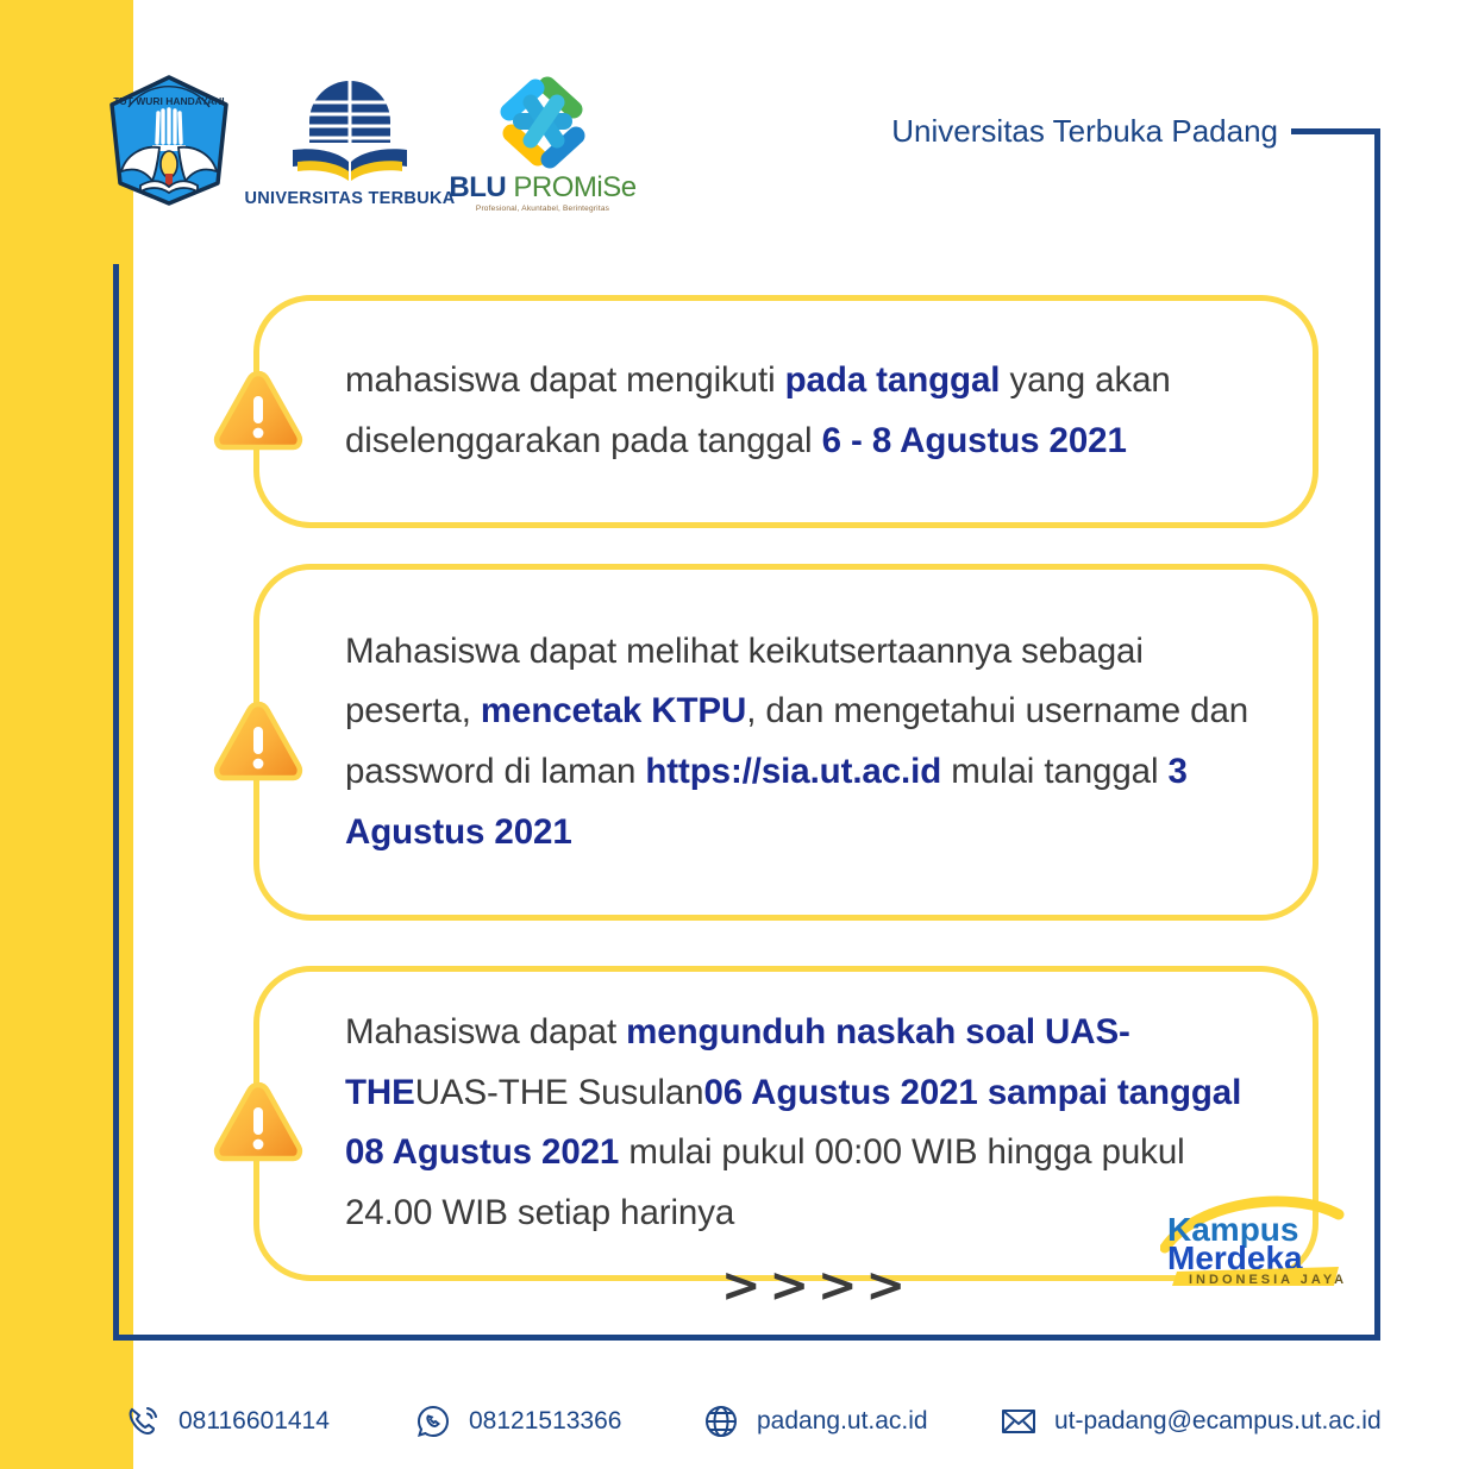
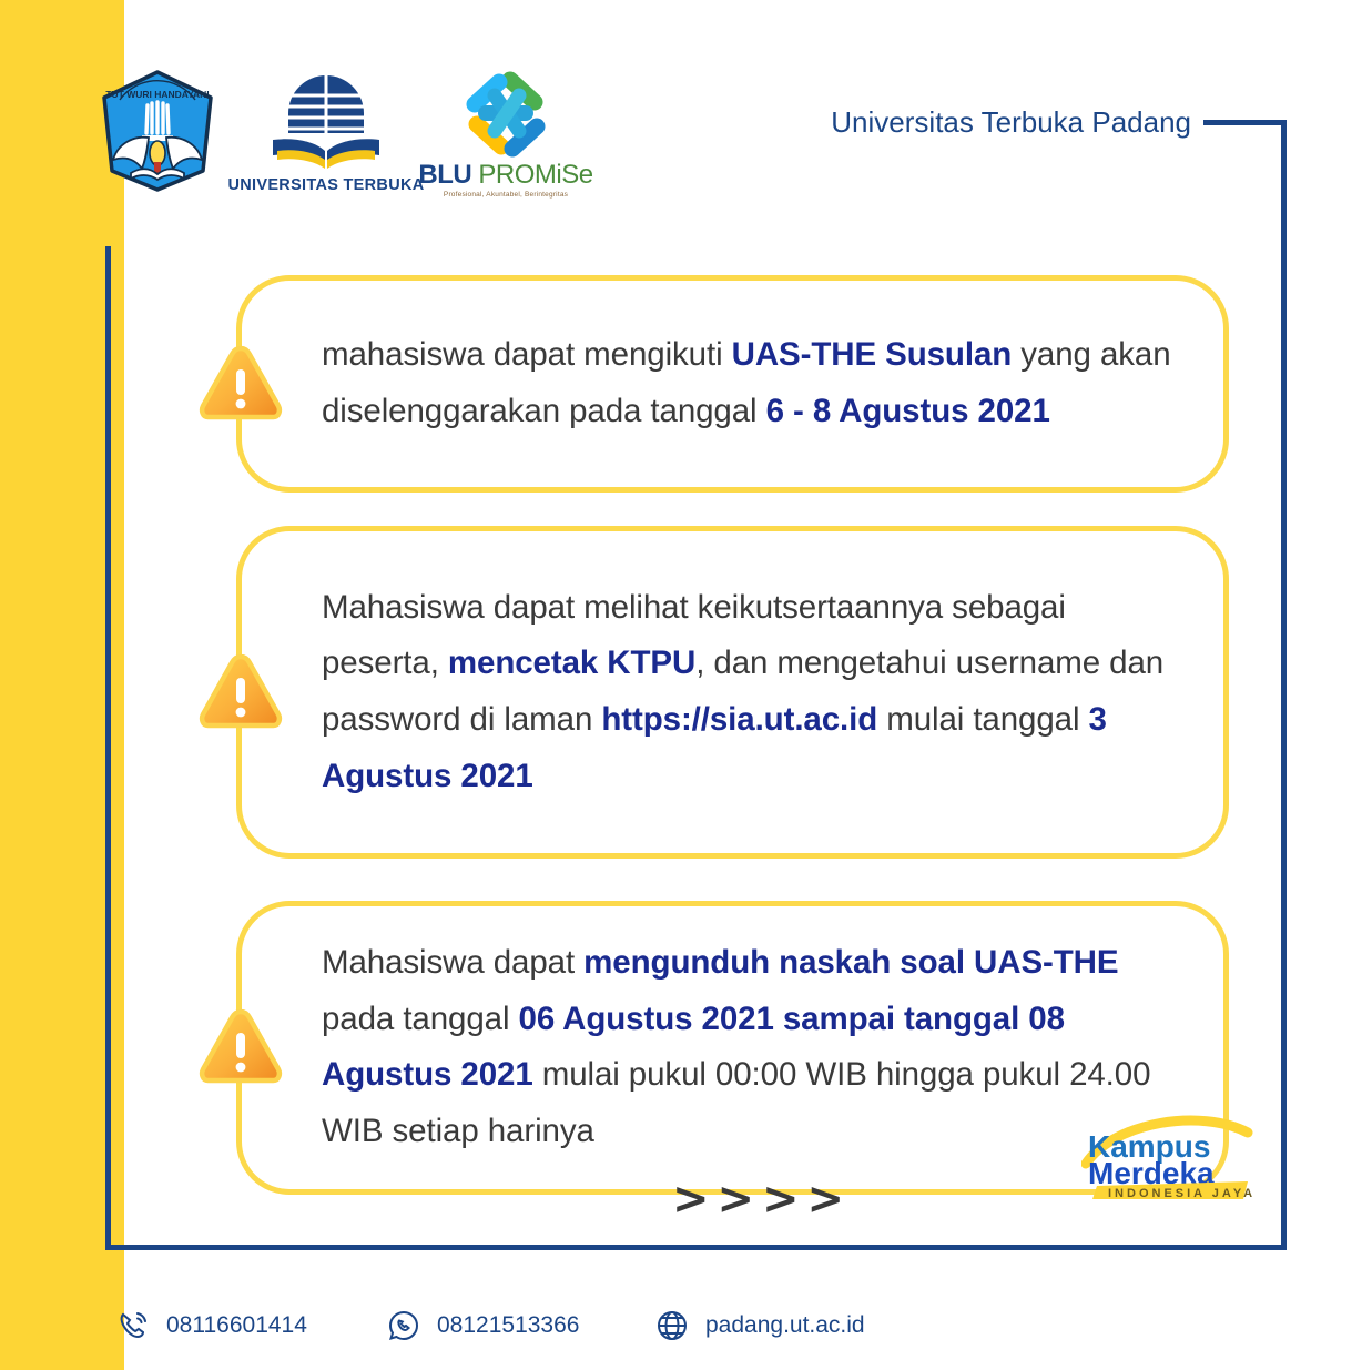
  TUT WURI HANDAYANI
  UNIVERSITAS TERBUKA
  BLU PROMiSe
  Universitas Terbuka Padang
- mahasiswa dapat mengikuti pada tanggal yang akan diselenggarakan pada tanggal 6 - 8 Agustus 2021
+ mahasiswa dapat mengikuti UAS-THE Susulan yang akan diselenggarakan pada tanggal 6 - 8 Agustus 2021
  Mahasiswa dapat melihat keikutsertaannya sebagai peserta, mencetak KTPU, dan mengetahui username dan password di laman https://sia.ut.ac.id mulai tanggal 3 Agustus 2021
- Mahasiswa dapat mengunduh naskah soal UAS-THEUAS-THE Susulan06 Agustus 2021 sampai tanggal 08 Agustus 2021 mulai pukul 00:00 WIB hingga pukul 24.00 WIB setiap harinya
+ Mahasiswa dapat mengunduh naskah soal UAS-THE pada tanggal 06 Agustus 2021 sampai tanggal 08 Agustus 2021 mulai pukul 00:00 WIB hingga pukul 24.00 WIB setiap harinya
  >>>>
  Kampus
  Merdeka
  INDONESIA JAYA
  08116601414
  08121513366
  padang.ut.ac.id
- ut-padang@ecampus.ut.ac.id
